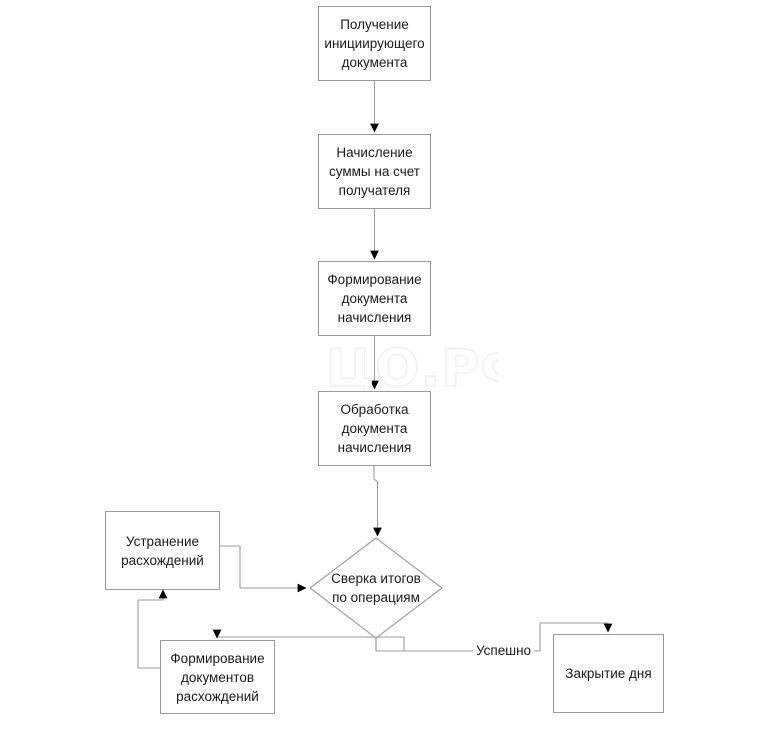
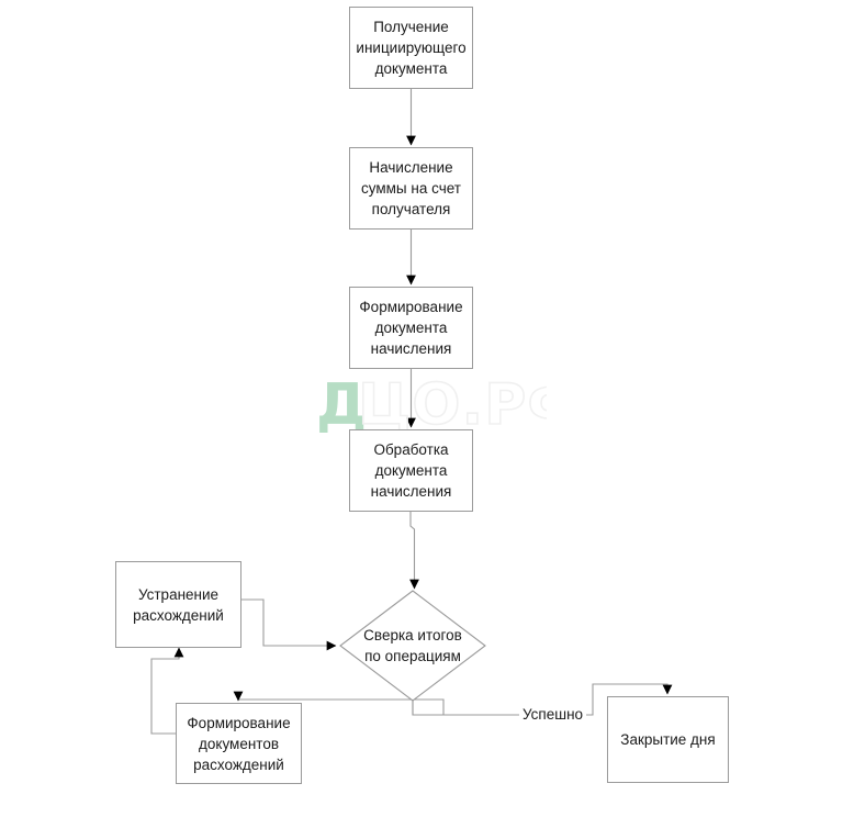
+ Д
  ЦО.Р
  Получение
  инициирующего
  документа
  Начисление
  суммы на счет
  получателя
  Формирование
  документа
  начисления
  Обработка
  документа
  начисления
  Сверка итогов
  по операциям
  Устранение
  расхождений
  Формирование
  документов
  расхождений
  Закрытие дня
  Успешно
